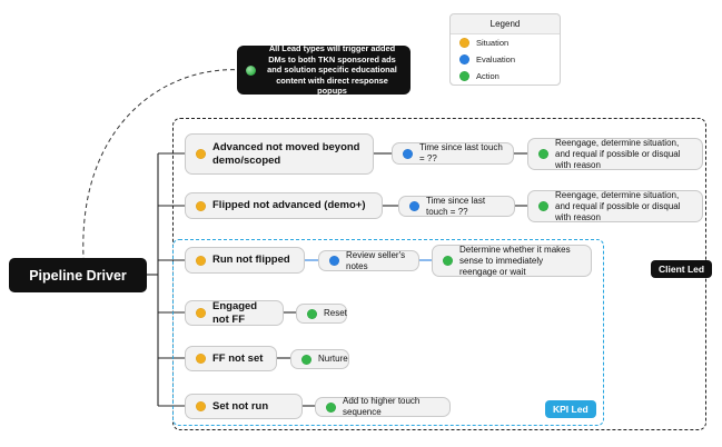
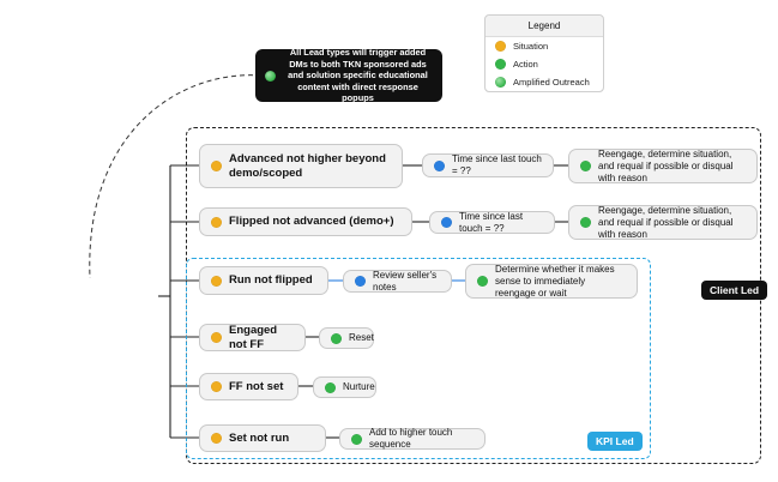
  Client Led
  KPI Led
- Pipeline Driver
  All Lead types will trigger added DMs to both TKN sponsored ads and solution specific educational content with direct response popups
  Legend
  Situation
- Evaluation
  Action
+ Amplified Outreach
- Advanced not moved beyond demo/scoped
+ Advanced not higher beyond demo/scoped
  Time since last touch = ??
  Reengage, determine situation, and requal if possible or disqual with reason
  Flipped not advanced (demo+)
  Time since last touch = ??
  Reengage, determine situation, and requal if possible or disqual with reason
  Run not flipped
  Review seller's notes
  Determine whether it makes sense to immediately reengage or wait
  Engaged not FF
  Reset
  FF not set
  Nurture
  Set not run
  Add to higher touch sequence
